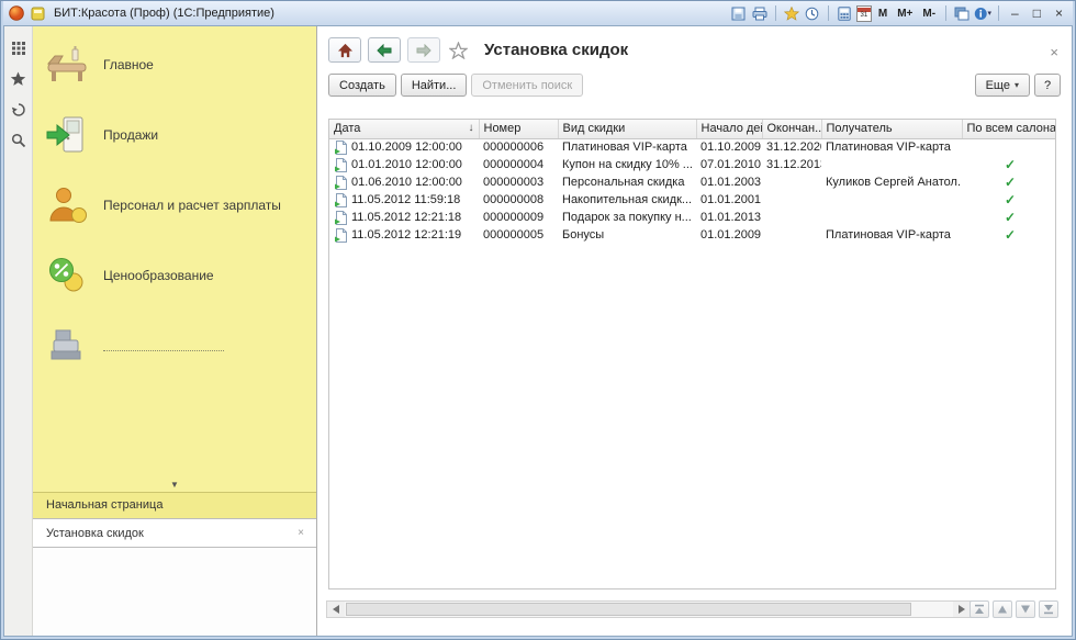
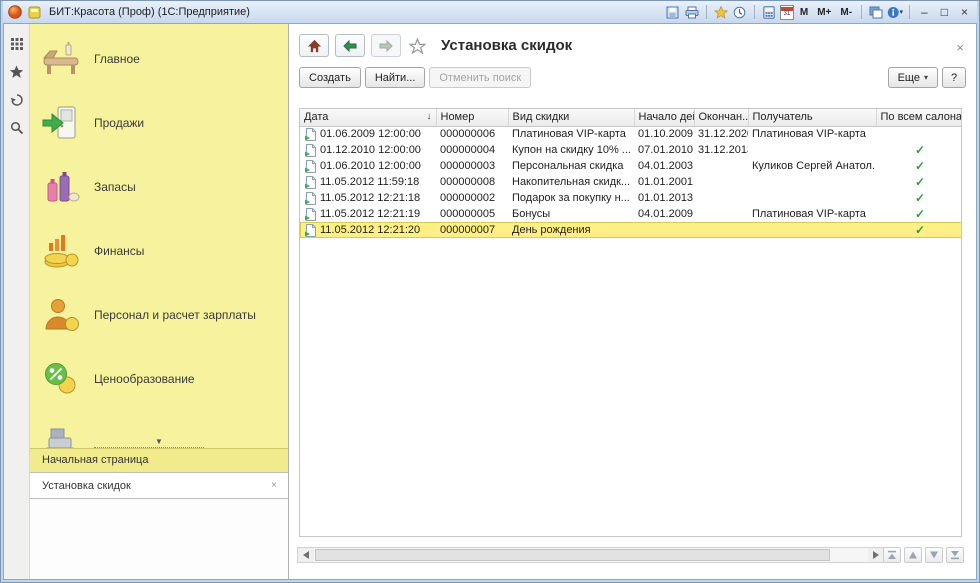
  БИТ:Красота (Проф) (1С:Предприятие)
  M
  M+
  M-
  –
  □
  ×
  Главное
  Продажи
+ Запасы
+ Финансы
  Персонал и расчет зарплаты
  Ценообразование
  ▼
  Начальная страница
  Установка скидок
  ×
  Установка скидок
  ×
  Создать
  Найти...
  Отменить поиск
  Еще
  ▾
  ?
  Дата ↓	Номер	Вид скидки	Начало де	Окончан..	Получатель	По всем салона
- 01.10.2009 12:00:00	000000006	Платиновая VIP-карта	01.10.2009	31.12.202	Платиновая VIP-карта
+ 01.06.2009 12:00:00	000000006	Платиновая VIP-карта	01.10.2009	31.12.202	Платиновая VIP-карта
- 01.01.2010 12:00:00	000000004	Купон на скидку 10% ...	07.01.2010	31.12.201		✓
+ 01.12.2010 12:00:00	000000004	Купон на скидку 10% ...	07.01.2010	31.12.201		✓
- 01.06.2010 12:00:00	000000003	Персональная скидка	01.01.2003		Куликов Сергей Анатол.	✓
+ 01.06.2010 12:00:00	000000003	Персональная скидка	04.01.2003		Куликов Сергей Анатол.	✓
  11.05.2012 11:59:18	000000008	Накопительная скидк...	01.01.2001			✓
- 11.05.2012 12:21:18	000000009	Подарок за покупку н...	01.01.2013			✓
+ 11.05.2012 12:21:18	000000002	Подарок за покупку н...	01.01.2013			✓
- 11.05.2012 12:21:19	000000005	Бонусы	01.01.2009		Платиновая VIP-карта	✓
+ 11.05.2012 12:21:19	000000005	Бонусы	04.01.2009		Платиновая VIP-карта	✓
+ 11.05.2012 12:21:20	000000007	День рождения				✓
